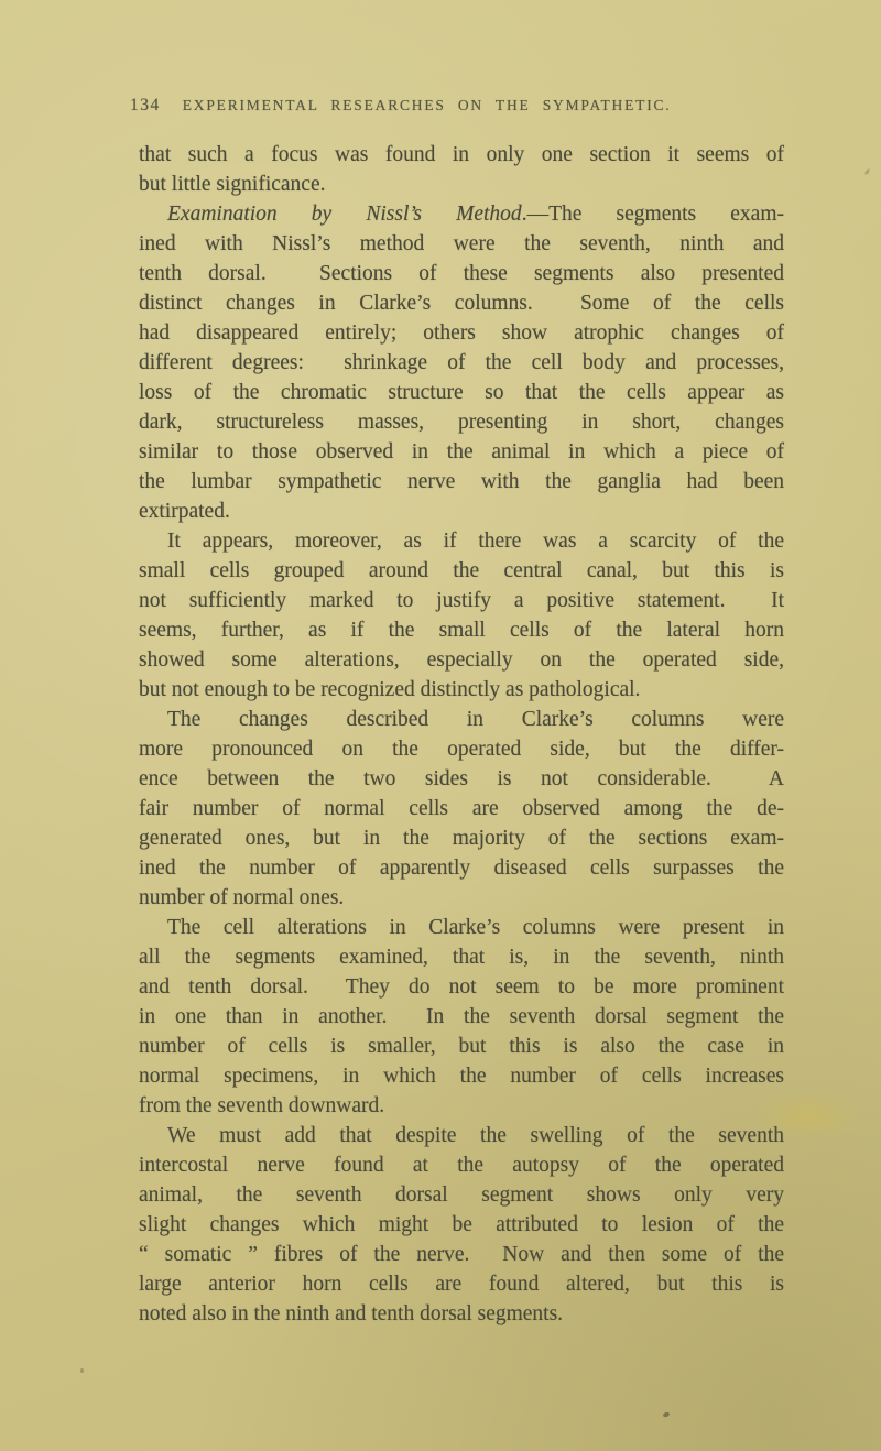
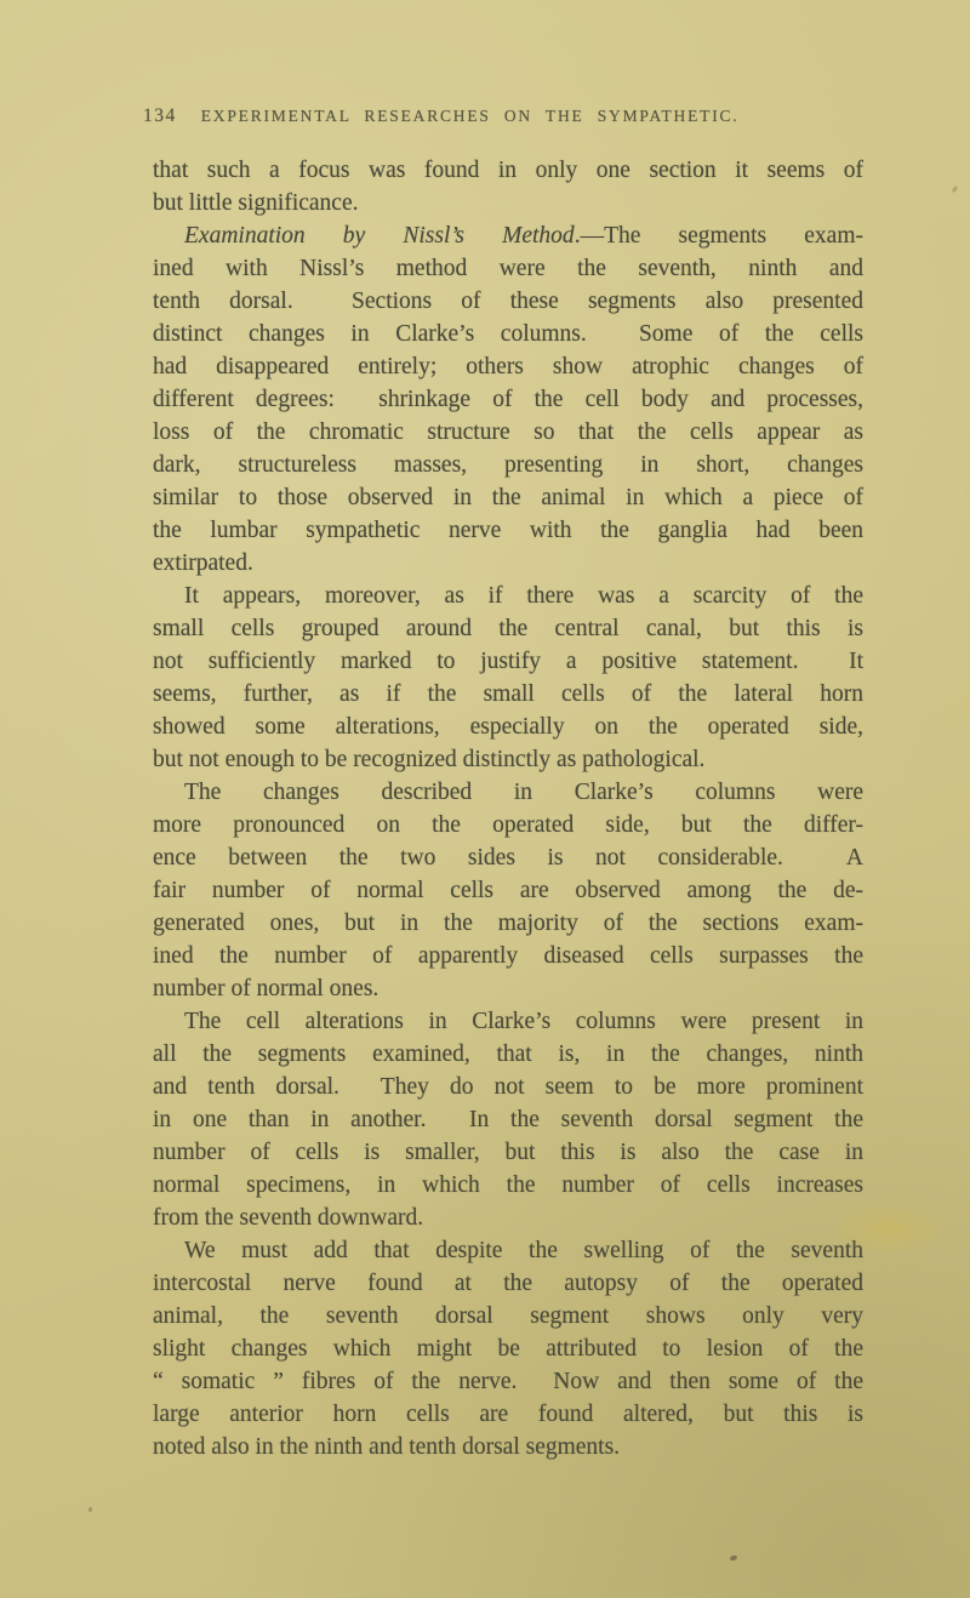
  134 EXPERIMENTAL RESEARCHES ON THE SYMPATHETIC.
  that such a focus was found in only one section it seems of
  but little significance.
  Examination by Nissl’s Method.—The segments exam-
  ined with Nissl’s method were the seventh, ninth and
  tenth dorsal. Sections of these segments also presented
  distinct changes in Clarke’s columns. Some of the cells
  had disappeared entirely; others show atrophic changes of
  different degrees: shrinkage of the cell body and processes,
  loss of the chromatic structure so that the cells appear as
  dark, structureless masses, presenting in short, changes
  similar to those observed in the animal in which a piece of
  the lumbar sympathetic nerve with the ganglia had been
  extirpated.
  It appears, moreover, as if there was a scarcity of the
  small cells grouped around the central canal, but this is
  not sufficiently marked to justify a positive statement. It
  seems, further, as if the small cells of the lateral horn
  showed some alterations, especially on the operated side,
  but not enough to be recognized distinctly as pathological.
  The changes described in Clarke’s columns were
  more pronounced on the operated side, but the differ-
  ence between the two sides is not considerable. A
  fair number of normal cells are observed among the de-
  generated ones, but in the majority of the sections exam-
  ined the number of apparently diseased cells surpasses the
  number of normal ones.
  The cell alterations in Clarke’s columns were present in
- all the segments examined, that is, in the seventh, ninth
+ all the segments examined, that is, in the changes, ninth
  and tenth dorsal. They do not seem to be more prominent
  in one than in another. In the seventh dorsal segment the
  number of cells is smaller, but this is also the case in
  normal specimens, in which the number of cells increases
  from the seventh downward.
  We must add that despite the swelling of the se
  intercostal nerve found at the autopsy of the operated
  animal, the seventh dorsal segment shows only very
  slight changes which might be attributed to lesion of the
  “ somatic ” fibres of the nerve. Now and then some of the
  large anterior horn cells are found altered, but this is
  noted also in the ninth and tenth dorsal segments.
